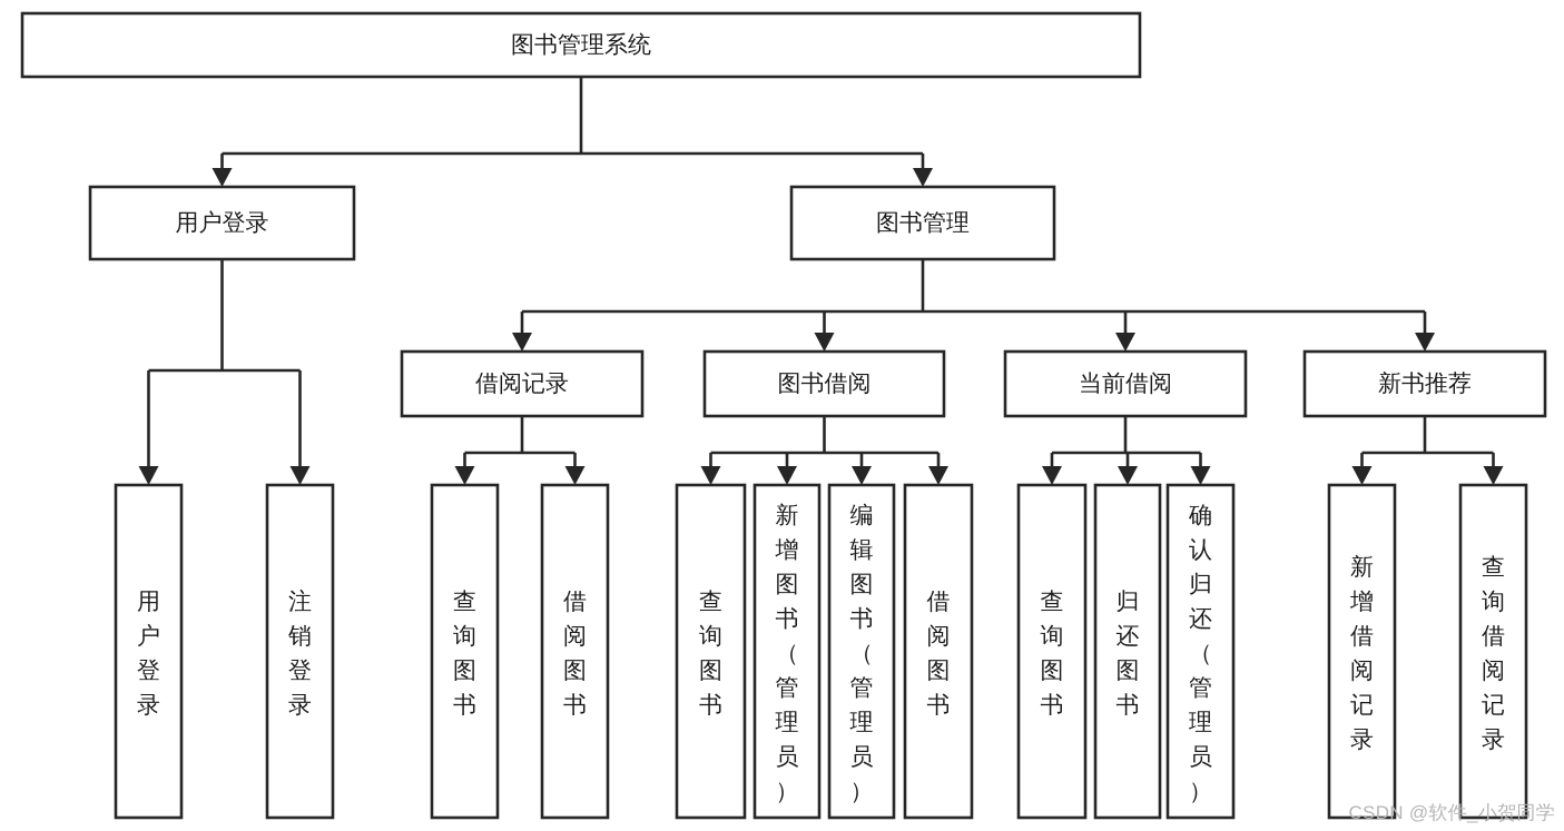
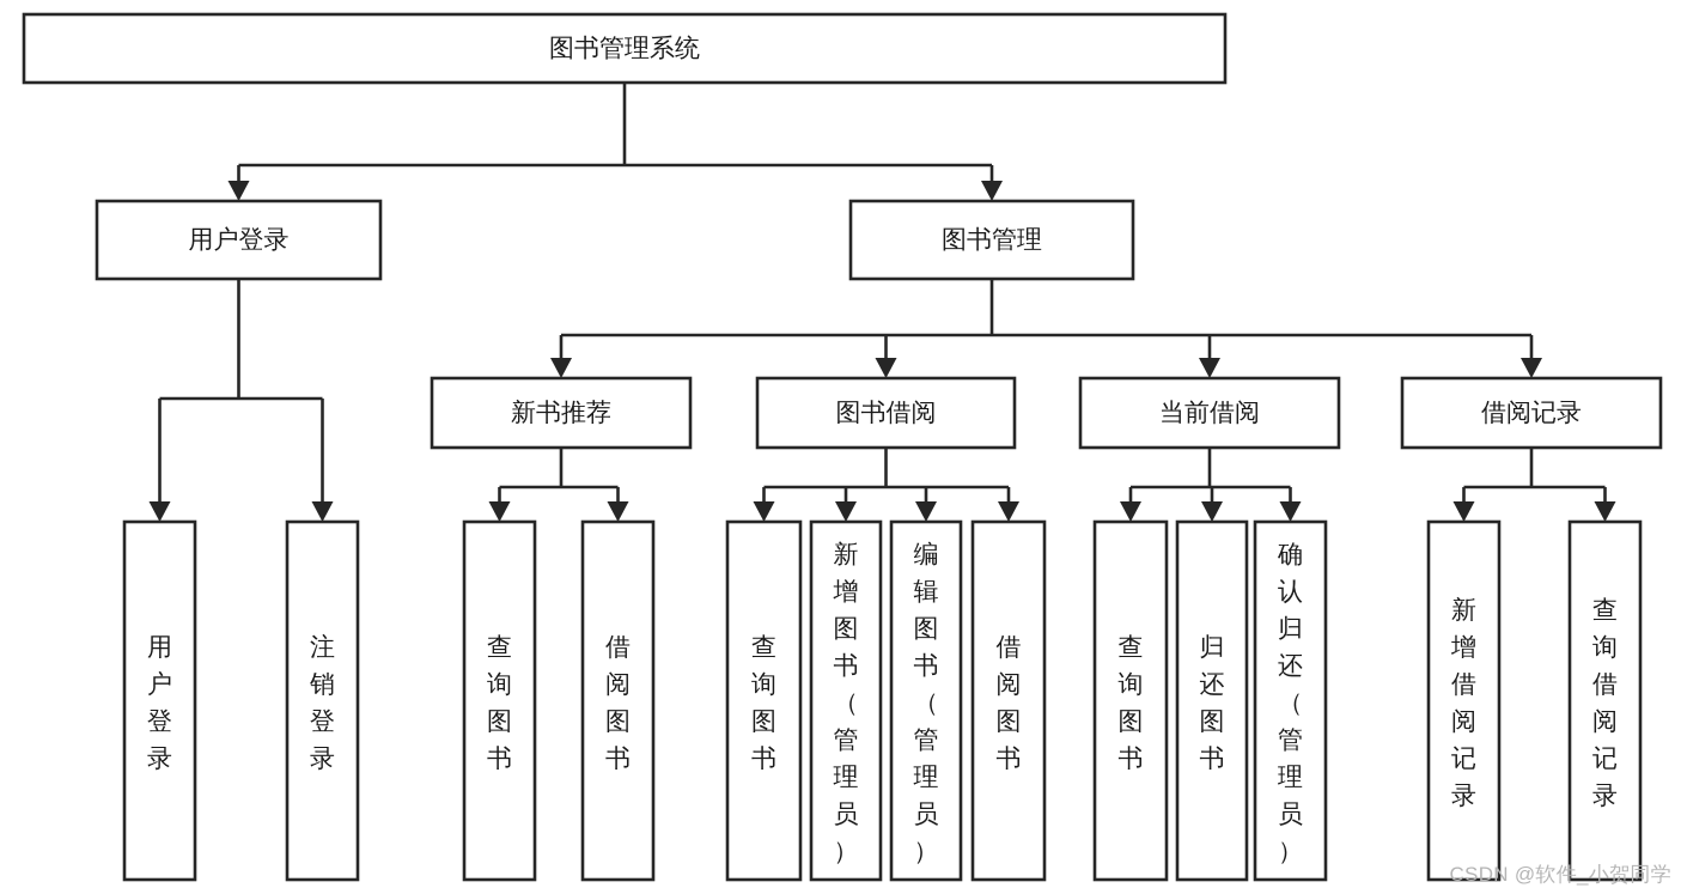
  图书管理系统
  用户登录
  图书管理
- 借阅记录
+ 新书推荐
  图书借阅
  当前借阅
- 新书推荐
+ 借阅记录
  用户登录
  注销登录
  查询图书
  借阅图书
  查询图书
  新增图书（管理员）
  编辑图书（管理员）
  借阅图书
  查询图书
  归还图书
  确认归还（管理员）
  新增借阅记录
  查询借阅记录
  CSDN @软件_小贺同学
